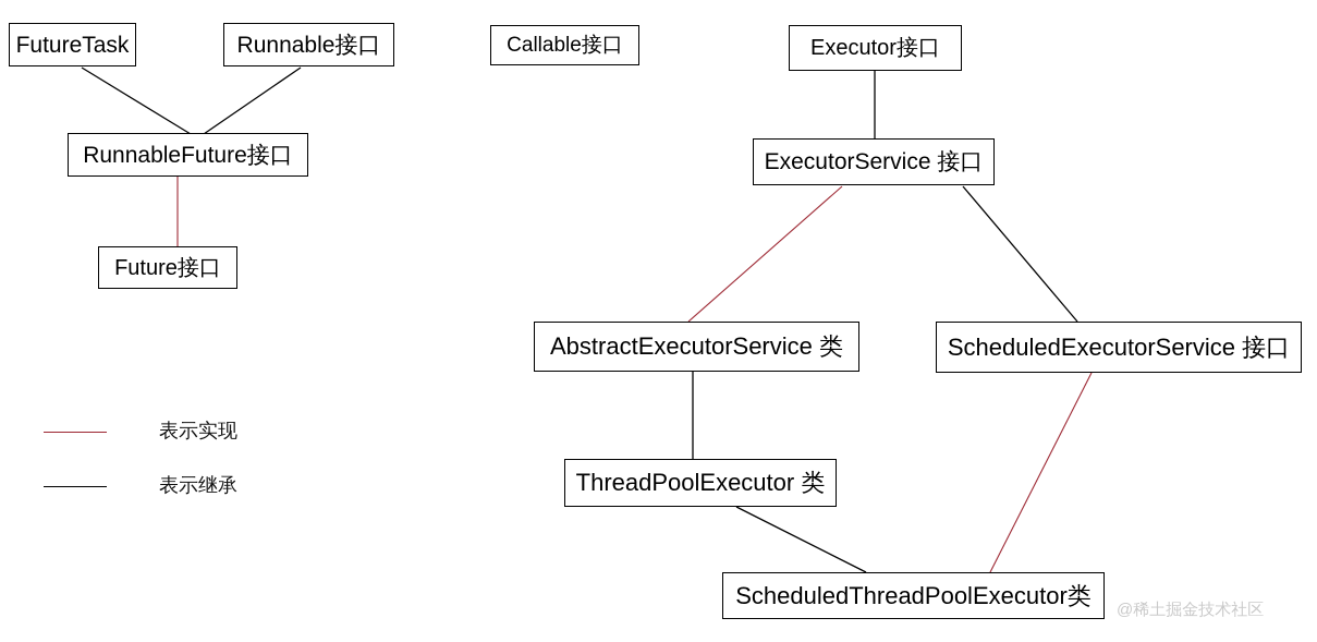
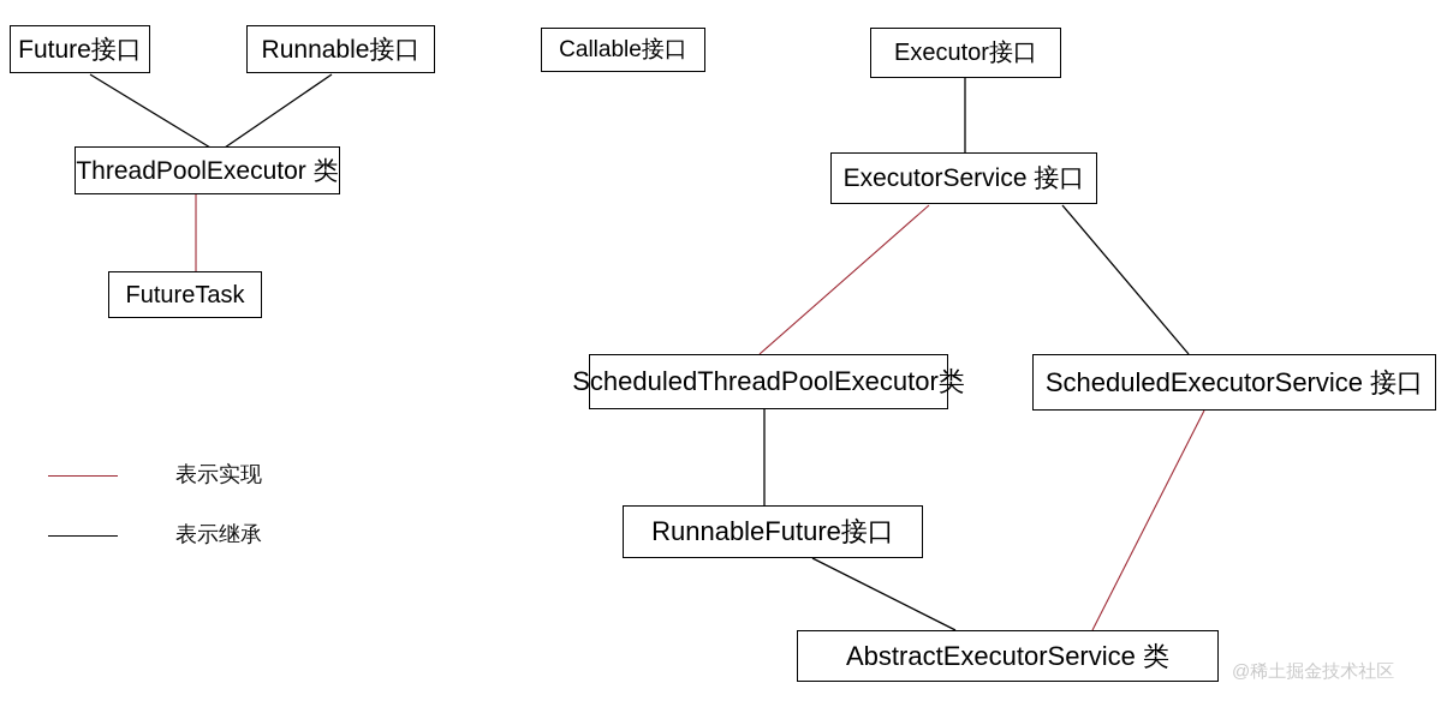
- FutureTask
+ Future接口
  Runnable接口
- RunnableFuture接口
+ ThreadPoolExecutor 类
- Future接口
+ FutureTask
  Callable接口
  Executor接口
  ExecutorService 接口
- AbstractExecutorService 类
+ ScheduledThreadPoolExecutor类
  ScheduledExecutorService 接口
- ThreadPoolExecutor 类
+ RunnableFuture接口
- ScheduledThreadPoolExecutor类
+ AbstractExecutorService 类
  表示实现
  表示继承
  @稀土掘金技术社区
